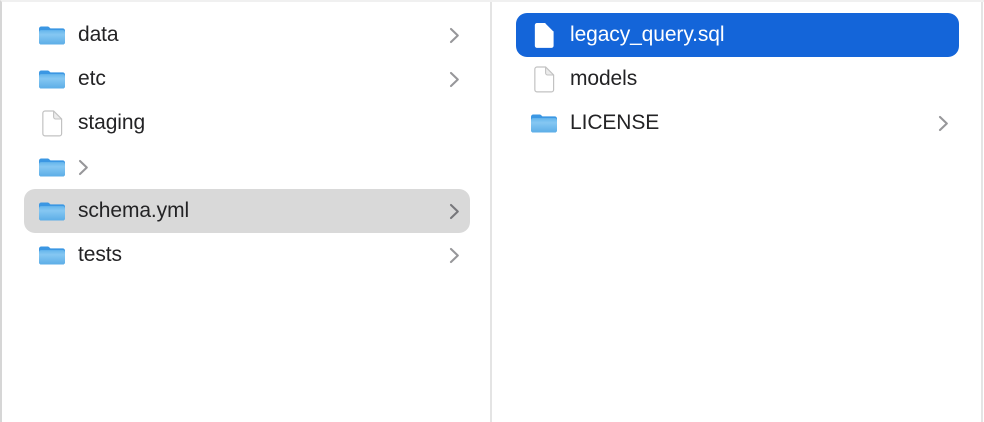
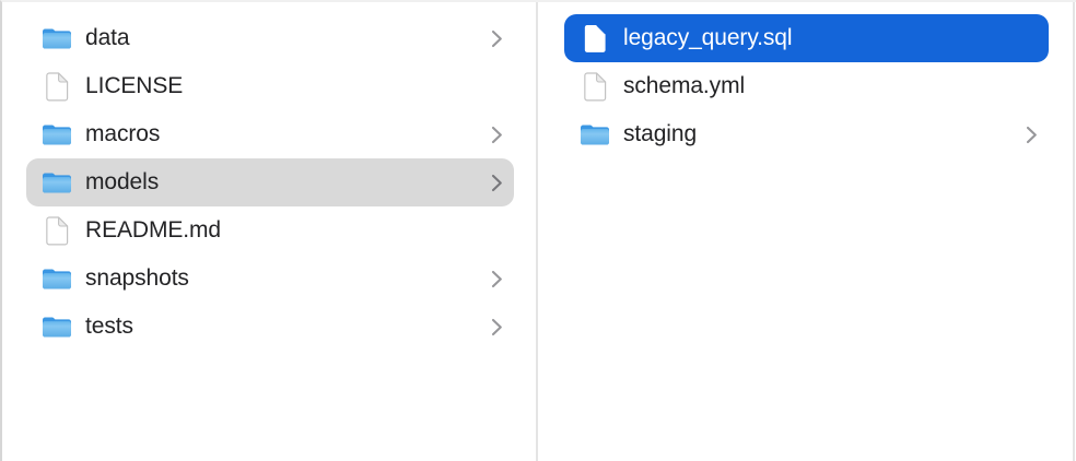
  data
- etc
- staging
+ LICENSE
+ macros
- schema.yml
+ models
+ README.md
+ snapshots
  tests
  legacy_query.sql
- models
+ schema.yml
- LICENSE
+ staging
